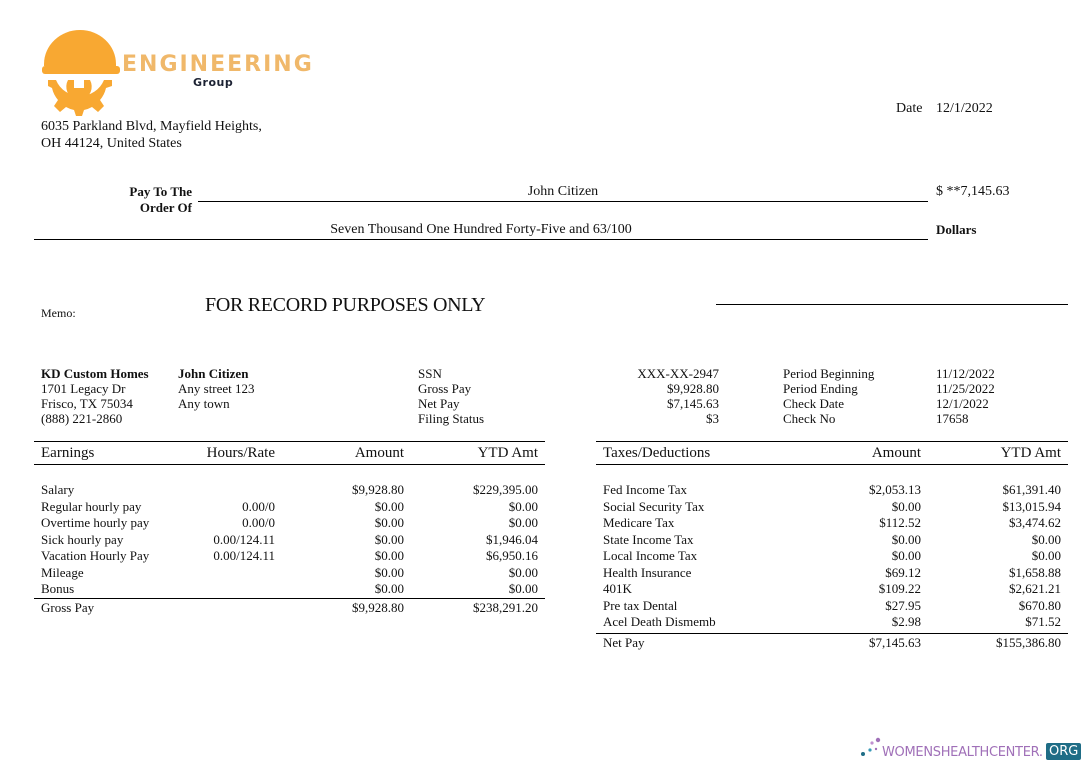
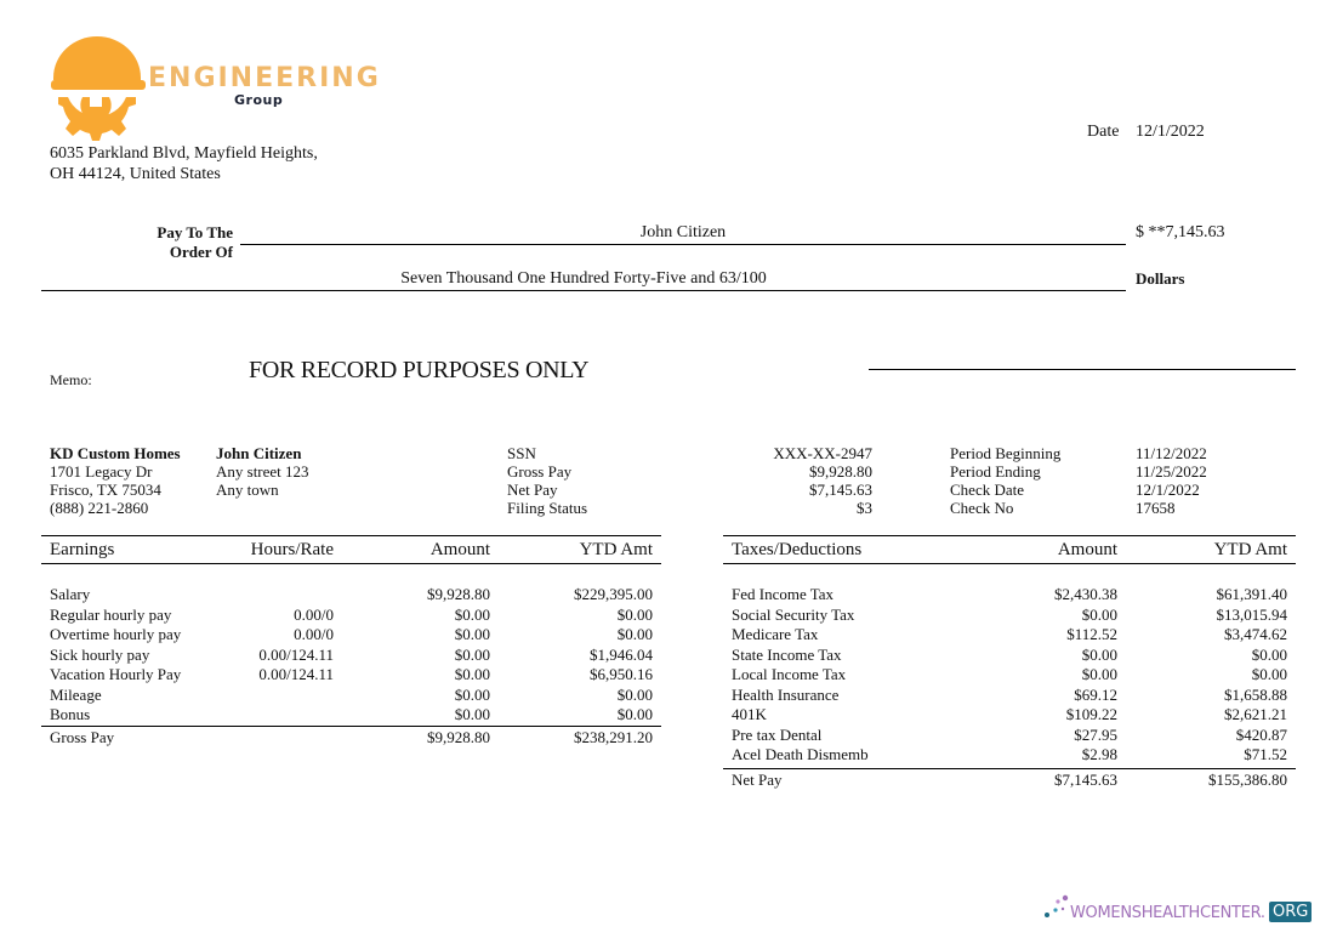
  ENGINEERING
  Group
  6035 Parkland Blvd, Mayfield Heights,
  OH 44124, United States
  Date
  12/1/2022
  Pay To The
  Order Of
  John Citizen
  $ **7,145.63
  Seven Thousand One Hundred Forty-Five and 63/100
  Dollars
  Memo:
  FOR RECORD PURPOSES ONLY
  KD Custom Homes
  1701 Legacy Dr
  Frisco, TX 75034
  (888) 221-2860
  John Citizen
  Any street 123
  Any town
  SSN
  Gross Pay
  Net Pay
  Filing Status
  XXX-XX-2947
  $9,928.80
  $7,145.63
  $3
  Period Beginning
  Period Ending
  Check Date
  Check No
  11/12/2022
  11/25/2022
  12/1/2022
  17658
  Earnings
  Hours/Rate
  Amount
  YTD Amt
  Salary		$9,928.80	$229,395.00
  Regular hourly pay	0.00/0	$0.00	$0.00
  Overtime hourly pay	0.00/0	$0.00	$0.00
  Sick hourly pay	0.00/124.11	$0.00	$1,946.04
  Vacation Hourly Pay	0.00/124.11	$0.00	$6,950.16
  Mileage		$0.00	$0.00
  Bonus		$0.00	$0.00
  Gross Pay		$9,928.80	$238,291.20
  Taxes/Deductions
  Amount
  YTD Amt
- Fed Income Tax	$2,053.13	$61,391.40
+ Fed Income Tax	$2,430.38	$61,391.40
  Social Security Tax	$0.00	$13,015.94
  Medicare Tax	$112.52	$3,474.62
  State Income Tax	$0.00	$0.00
  Local Income Tax	$0.00	$0.00
  Health Insurance	$69.12	$1,658.88
  401K	$109.22	$2,621.21
- Pre tax Dental	$27.95	$670.80
+ Pre tax Dental	$27.95	$420.87
  Acel Death Dismemb	$2.98	$71.52
  Net Pay	$7,145.63	$155,386.80
  WOMENSHEALTHCENTER.
  ORG
